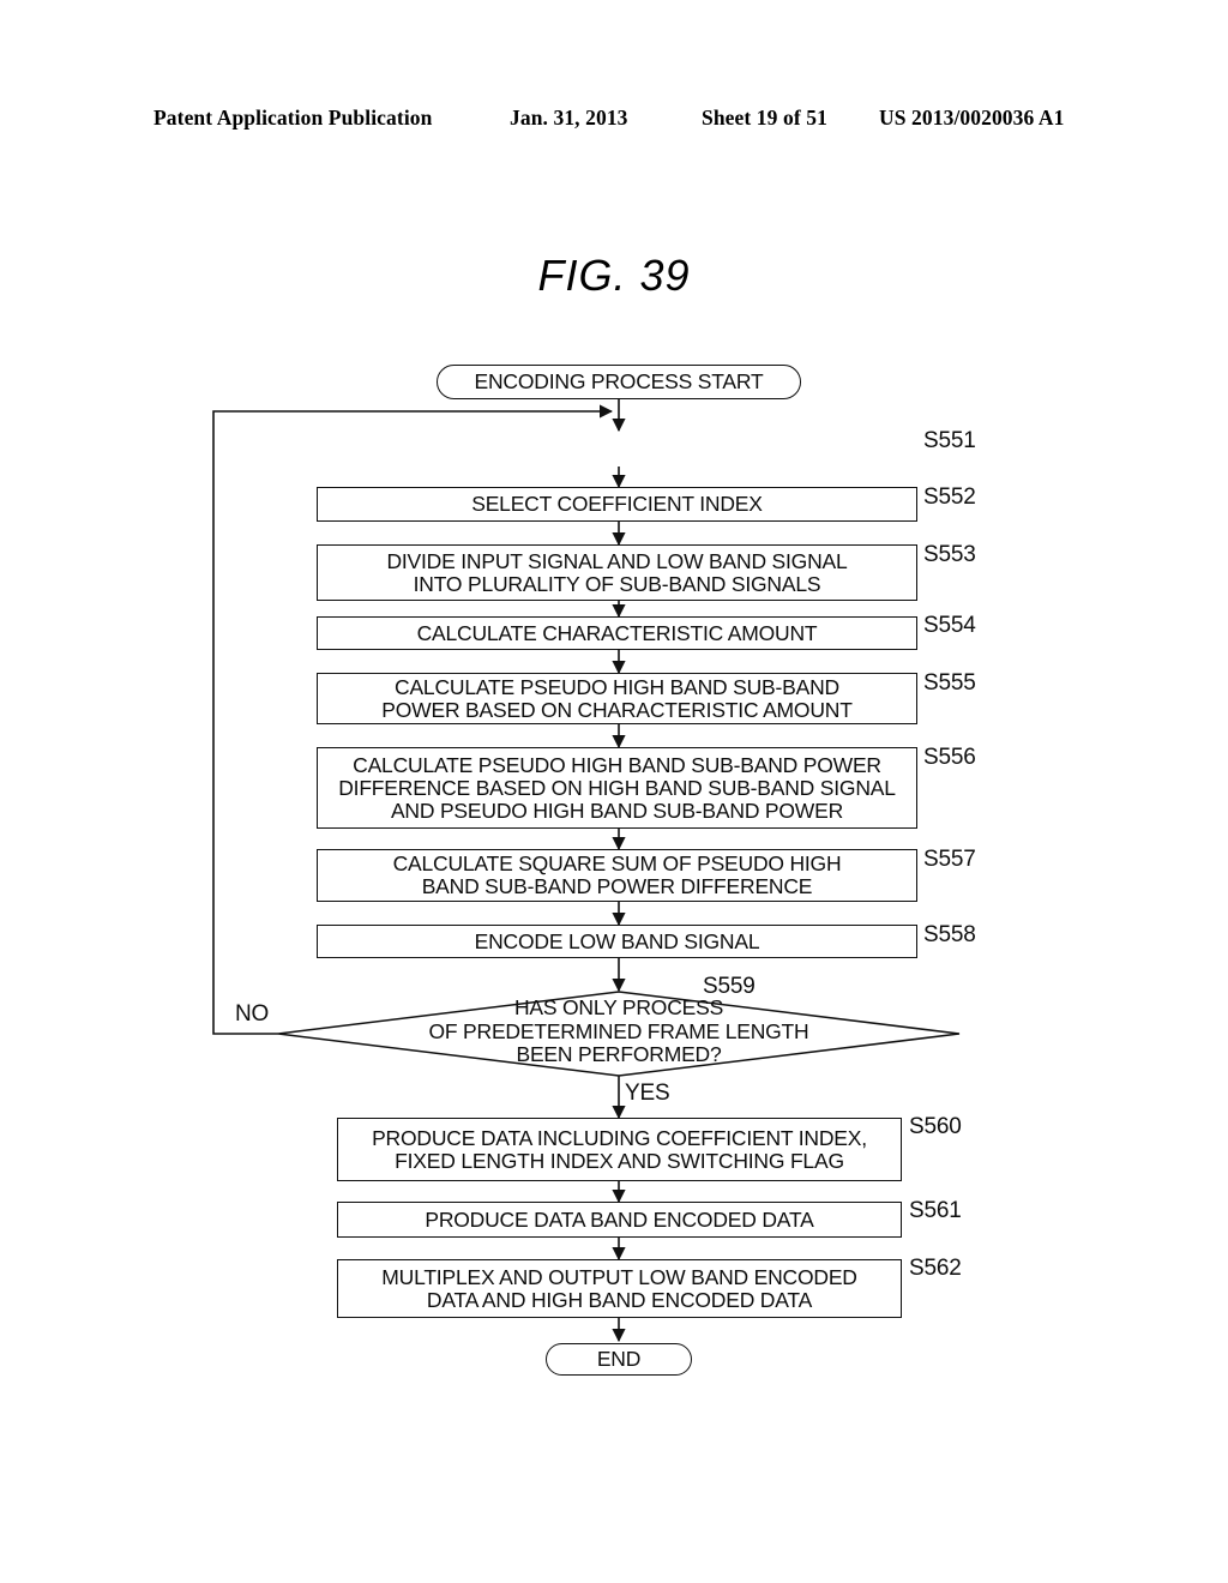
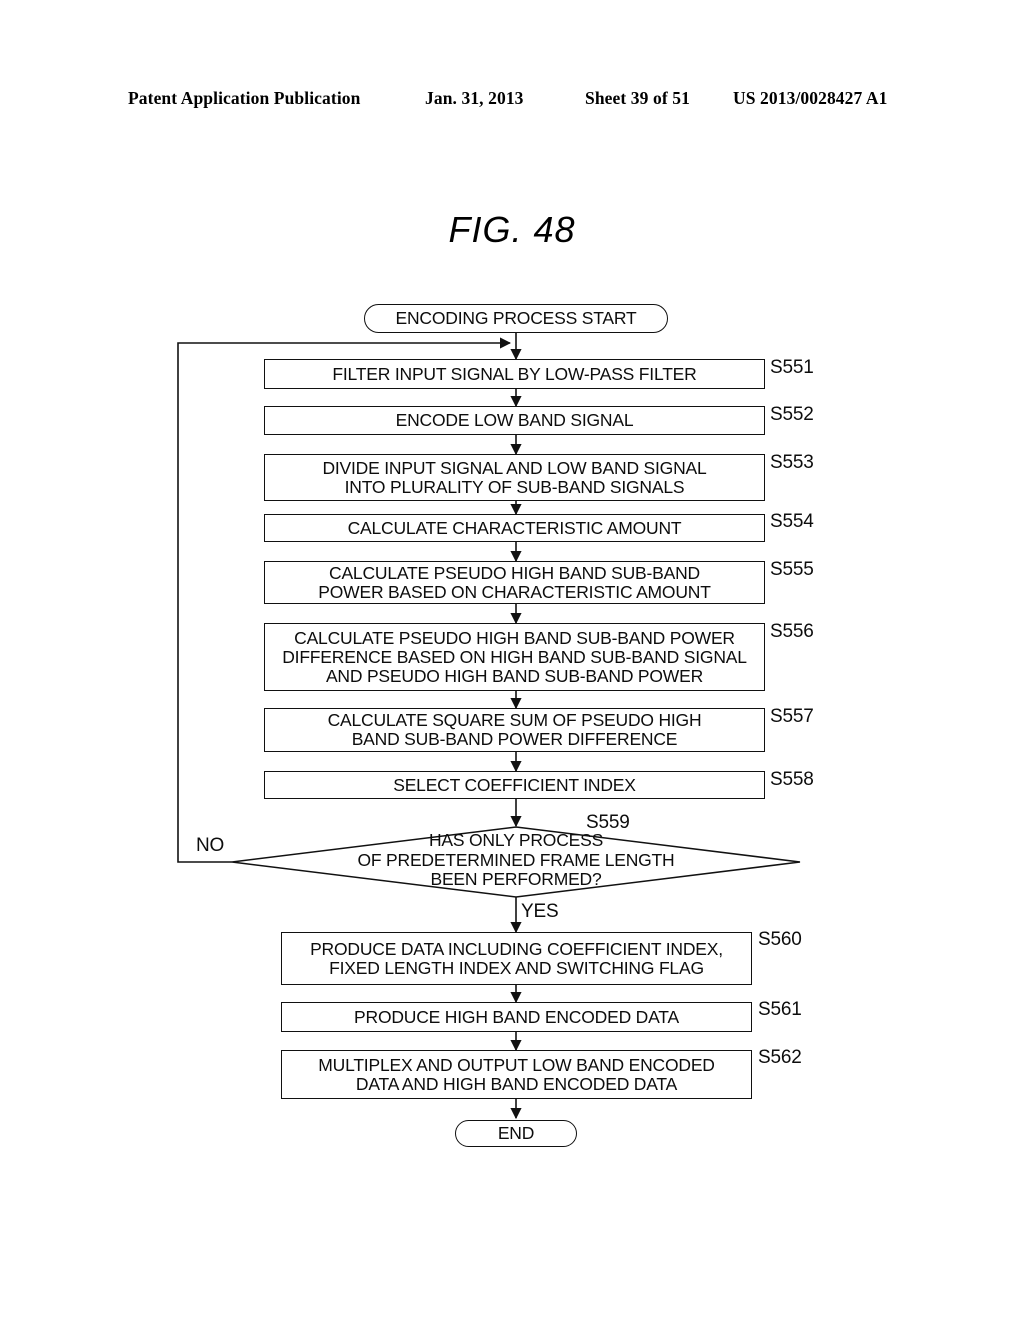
  Patent Application Publication
  Jan. 31, 2013
- Sheet 19 of 51
+ Sheet 39 of 51
- US 2013/0020036 A1
+ US 2013/0028427 A1
- FIG. 39
+ FIG. 48
  ENCODING PROCESS START
+ FILTER INPUT SIGNAL BY LOW-PASS FILTER
  S551
- SELECT COEFFICIENT INDEX
+ ENCODE LOW BAND SIGNAL
  S552
  DIVIDE INPUT SIGNAL AND LOW BAND SIGNAL
  INTO PLURALITY OF SUB-BAND SIGNALS
  S553
  CALCULATE CHARACTERISTIC AMOUNT
  S554
  CALCULATE PSEUDO HIGH BAND SUB-BAND
  POWER BASED ON CHARACTERISTIC AMOUNT
  S555
  CALCULATE PSEUDO HIGH BAND SUB-BAND POWER
  DIFFERENCE BASED ON HIGH BAND SUB-BAND SIGNAL
  AND PSEUDO HIGH BAND SUB-BAND POWER
  S556
  CALCULATE SQUARE SUM OF PSEUDO HIGH
  BAND SUB-BAND POWER DIFFERENCE
  S557
- ENCODE LOW BAND SIGNAL
+ SELECT COEFFICIENT INDEX
  S558
  HAS ONLY PROCESS
  OF PREDETERMINED FRAME LENGTH
  BEEN PERFORMED?
  S559
  NO
  YES
  PRODUCE DATA INCLUDING COEFFICIENT INDEX,
  FIXED LENGTH INDEX AND SWITCHING FLAG
  S560
- PRODUCE DATA BAND ENCODED DATA
+ PRODUCE HIGH BAND ENCODED DATA
  S561
  MULTIPLEX AND OUTPUT LOW BAND ENCODED
  DATA AND HIGH BAND ENCODED DATA
  S562
  END
